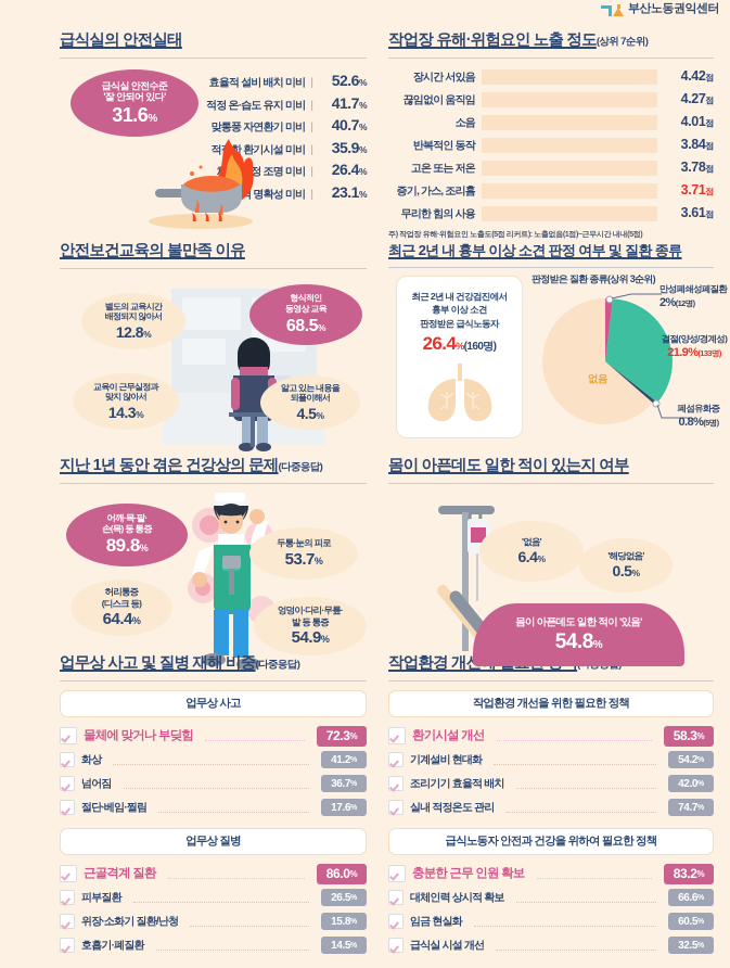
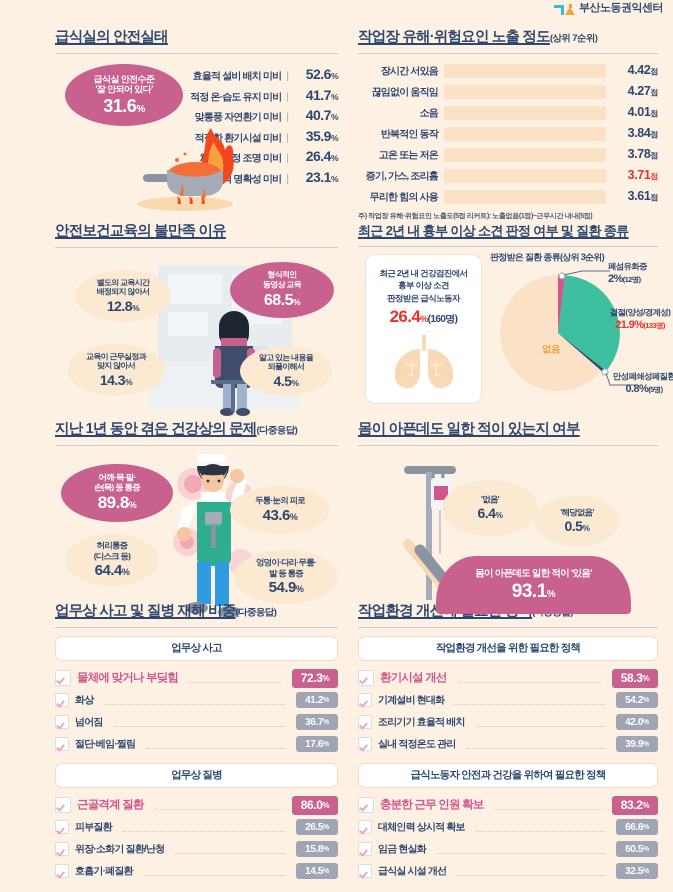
  부산노동권익센터
  급식실의 안전실태
  급식실 안전수준
  '잘 안되어 있다'
  31.6%
  효율적 설비 배치 미비
  |
  52.6%
  적정 온·습도 유지 미비
  |
  41.7%
  맞통풍 자연환기 미비
  |
  40.7%
  적 환기시설 미비
  |
  35.9%
  |
  26.4%
  |
  23.1%
  작업장 유해·위험요인 노출 정도(상위 7순위)
  장시간 서있음
  4.42점
  끊임없이 움직임
  4.27점
  소음
  4.01점
  반복적인 동작
  3.84점
  고온 또는 저온
  3.78점
  증기, 가스, 조리흄
  3.71점
  무리한 힘의 사용
  3.61점
  주) 작업장 유해·위험요인 노출도(5점 리커트): 노출없음(1점)~근무시간 내내(5점)
  안전보건교육의 불만족 이유
  별도의 교육시간
  배정되지 않아서
  12.8%
  형식적인
  동영상 교육
  68.5%
  교육이 근무실정과
  맞지 않아서
  14.3%
  알고 있는 내용을
  되풀이해서
  4.5%
  최근 2년 내 흉부 이상 소견 판정 여부 및 질환 종류
  최근 2년 내 건강검진에서
  흉부 이상 소견
  판정받은 급식노동자
  26.4%(160명)
  판정받은 질환 종류(상위 3순위)
- 만성폐쇄성폐질환
+ 폐섬유화증
  2%(12명)
  결절(양성/경계성)
  21.9%(133명)
- 폐섬유화증
+ 만성폐쇄성폐질환
  0.8%(5명)
  없음
  지난 1년 동안 겪은 건강상의 문제(다중응답)
  어깨·목·팔·
  손(목) 등 통증
  89.8%
  두통·눈의 피로
- 53.7%
+ 43.6%
  허리통증
  (디스크 등)
  64.4%
  엉덩이·다리·무릎·
  발 등 통증
  54.9%
  몸이 아픈데도 일한 적이 있는지 여부
  '없음'
  6.4%
  '해당없음'
  0.5%
  몸이 아픈데도 일한 적이 '있음'
- 54.8%
+ 93.1%
  업무상 사고 및 질병 재해 비중(다중응답)
  업무상 사고
  물체에 맞거나 부딪힘
  72.3
  %
  화상
  41.2
  넘어짐
  36.7
  절단·베임·찔림
  17.6
  업무상 질병
  근골격계 질환
  86.0
  %
  피부질환
  26.5
  위장·소화기 질환/난청
  15.8
  호흡기·폐질환
  14.5
  작업환경 개선을 위한 필요한 정책
  환기시설 개선
  58.3
  %
  기계설비 현대화
  54.2
  조리기기 효율적 배치
  42.0
  실내 적정온도 관리
- 74.7
+ 39.9
  급식노동자 안전과 건강을 위하여 필요한 정책
  충분한 근무 인원 확보
  83.2
  %
  대체인력 상시적 확보
  66.6
  임금 현실화
  60.5
  급식실 시설 개선
  32.5
